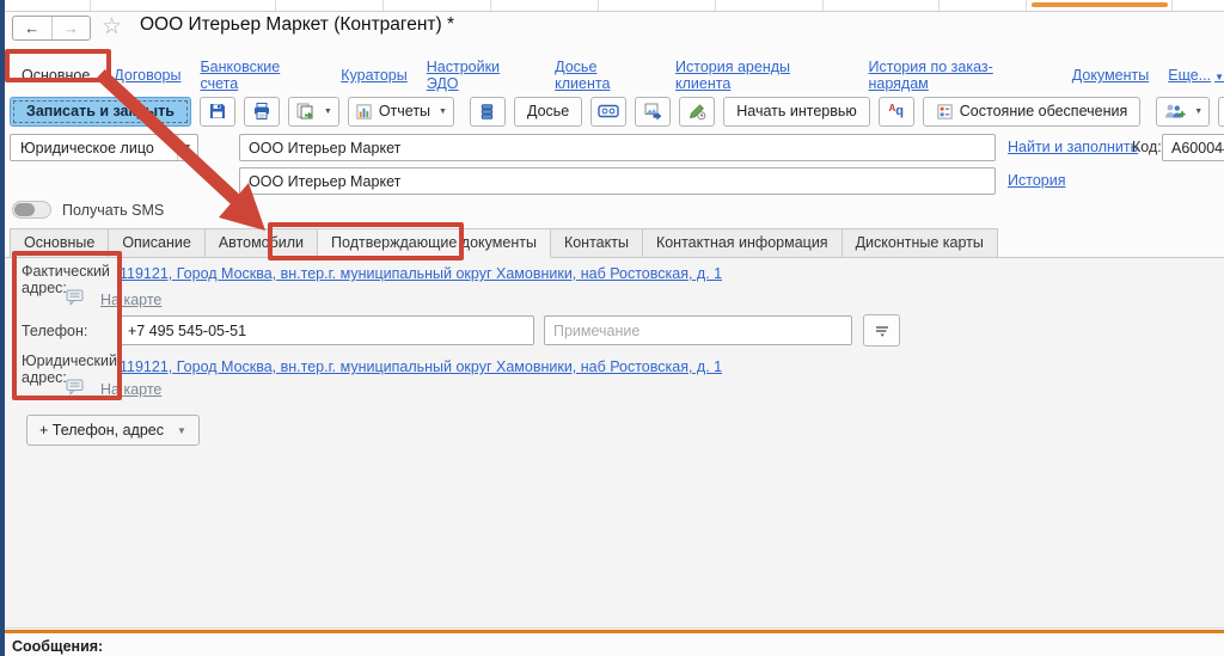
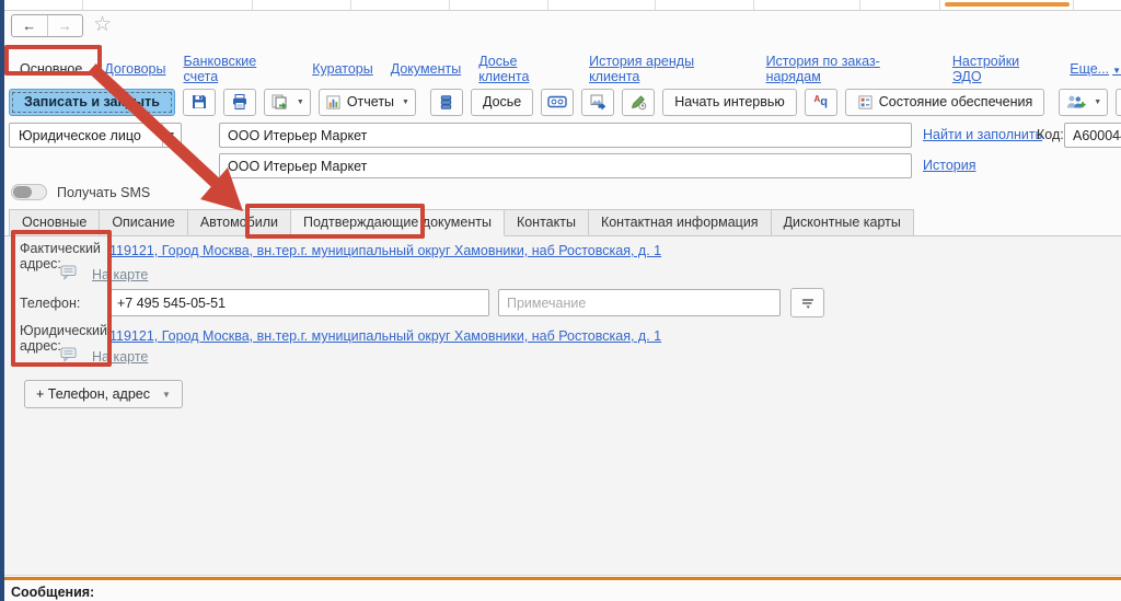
  ←
  →
  ☆
- ООО Итерьер Маркет (Контрагент) *
  Основное
  Договоры
  Банковские счета
  Кураторы
- Настройки ЭДО
+ Документы
  Досье клиента
  История аренды клиента
  История по заказ-нарядам
- Документы
+ Настройки ЭДО
  Еще... ▼
  Записать и заыть
  Отчеты
  Досье
  Начать интервью
  А
  q
  Состояние обеспечения
  Юридическое лицо
  ООО Итерьер Маркет
  Найти и заполнить
  Код:
  А60004
  ООО Итерьер Маркет
  История
  Получать SMS
  Основные
  Описание
  Автомобили
  Подтверждающие документы
  Контакты
  Контактная информация
  Дисконтные карты
  Фактический адрес:
  119121, Город Москва, вн.тер.г. муниципальный округ Хамовники, наб Ростовская, д. 1
  На карте
  Телефон:
  +7 495 545-05-51
  Примечание
  Юридический адрес:
  119121, Город Москва, вн.тер.г. муниципальный округ Хамовники, наб Ростовская, д. 1
  На карте
  + Телефон, адрес
  ▼
  Сообщения:
